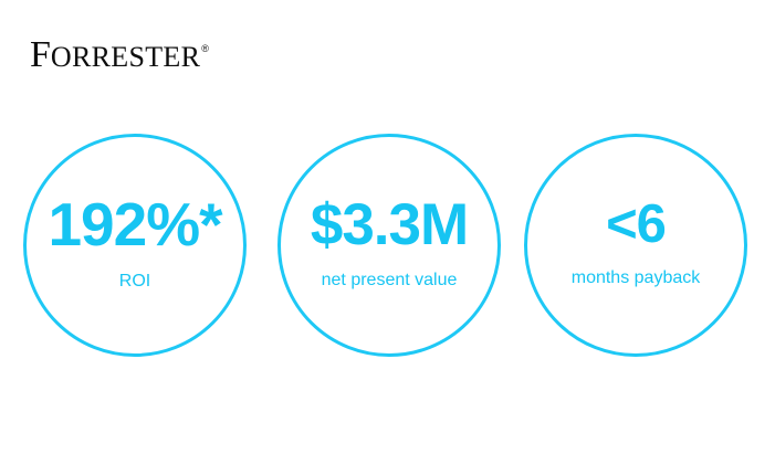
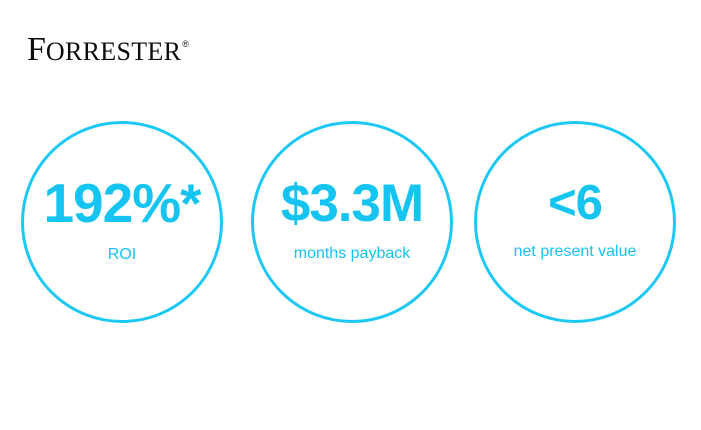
  FORRESTER®
  192%*
  ROI
  $3.3M
- net present value
+ months payback
  <6
- months payback
+ net present value
